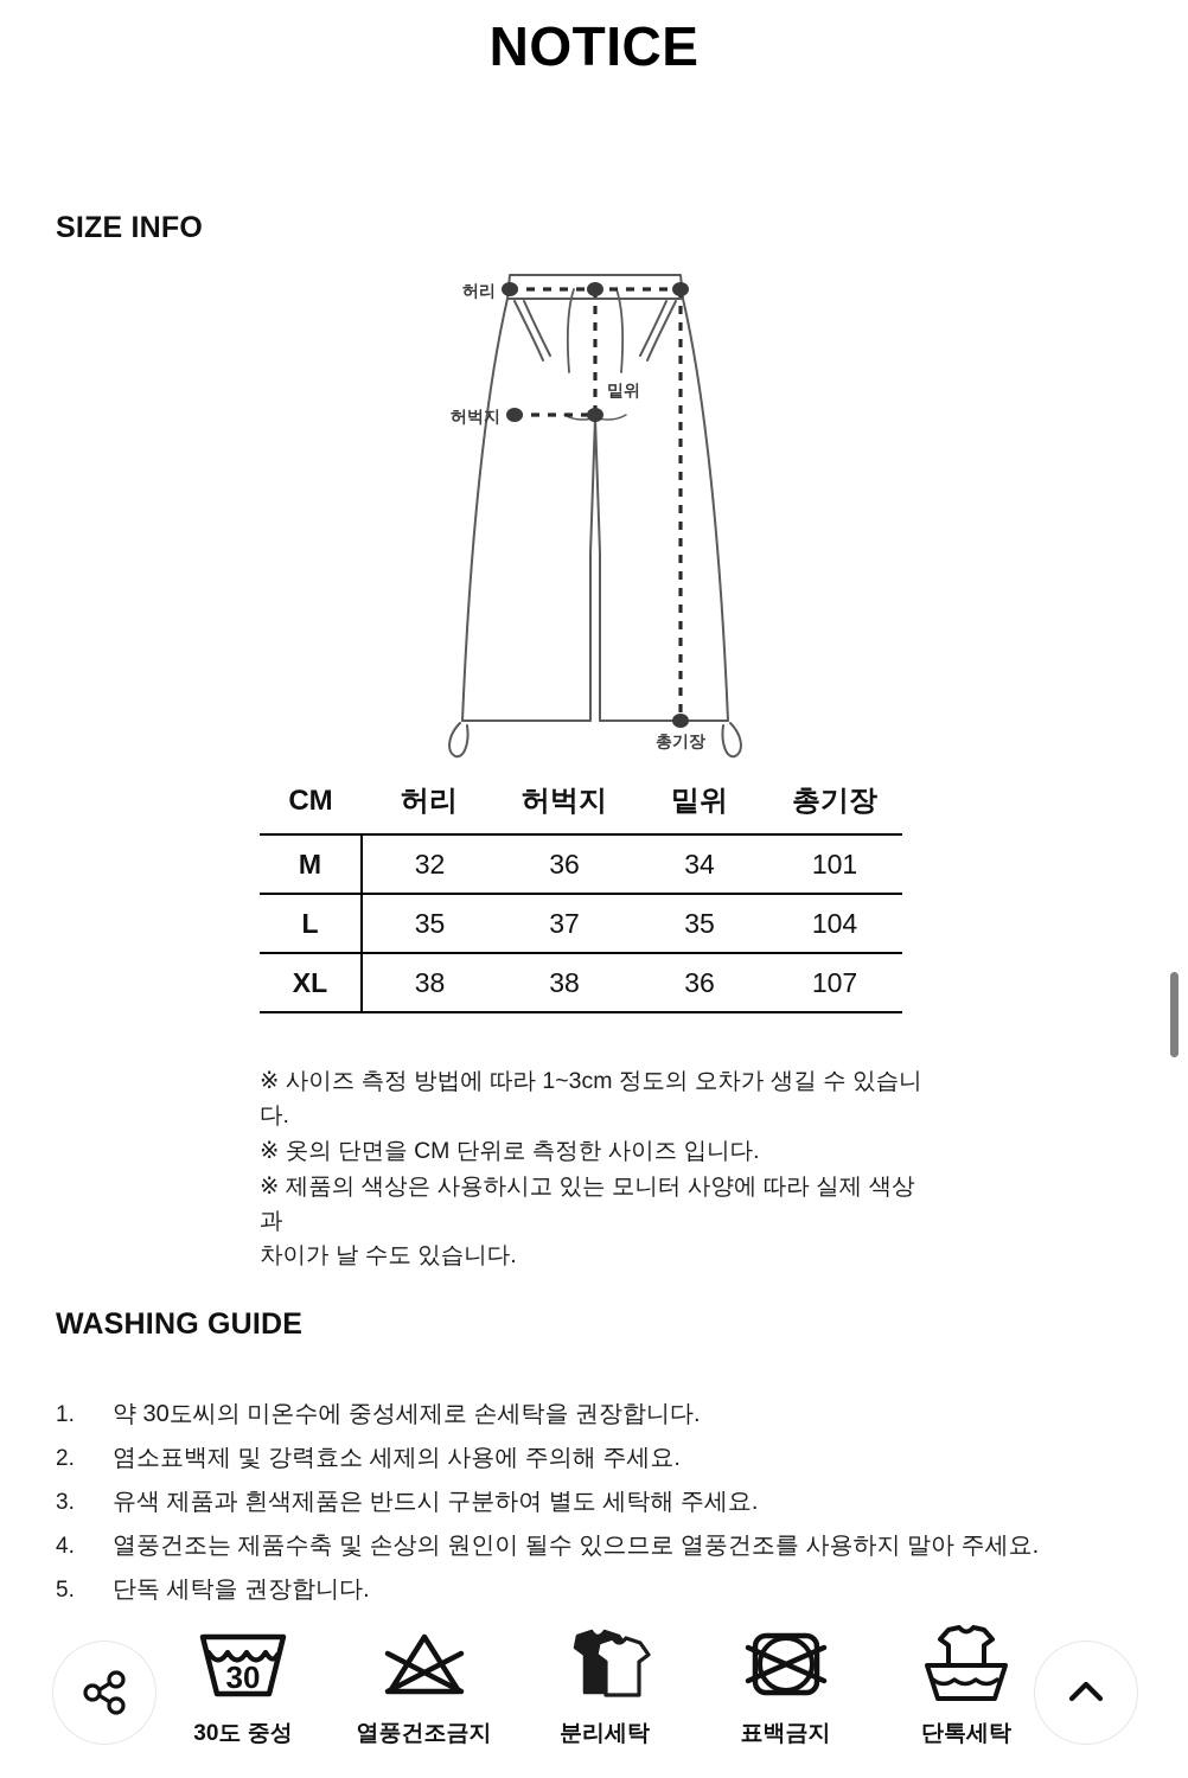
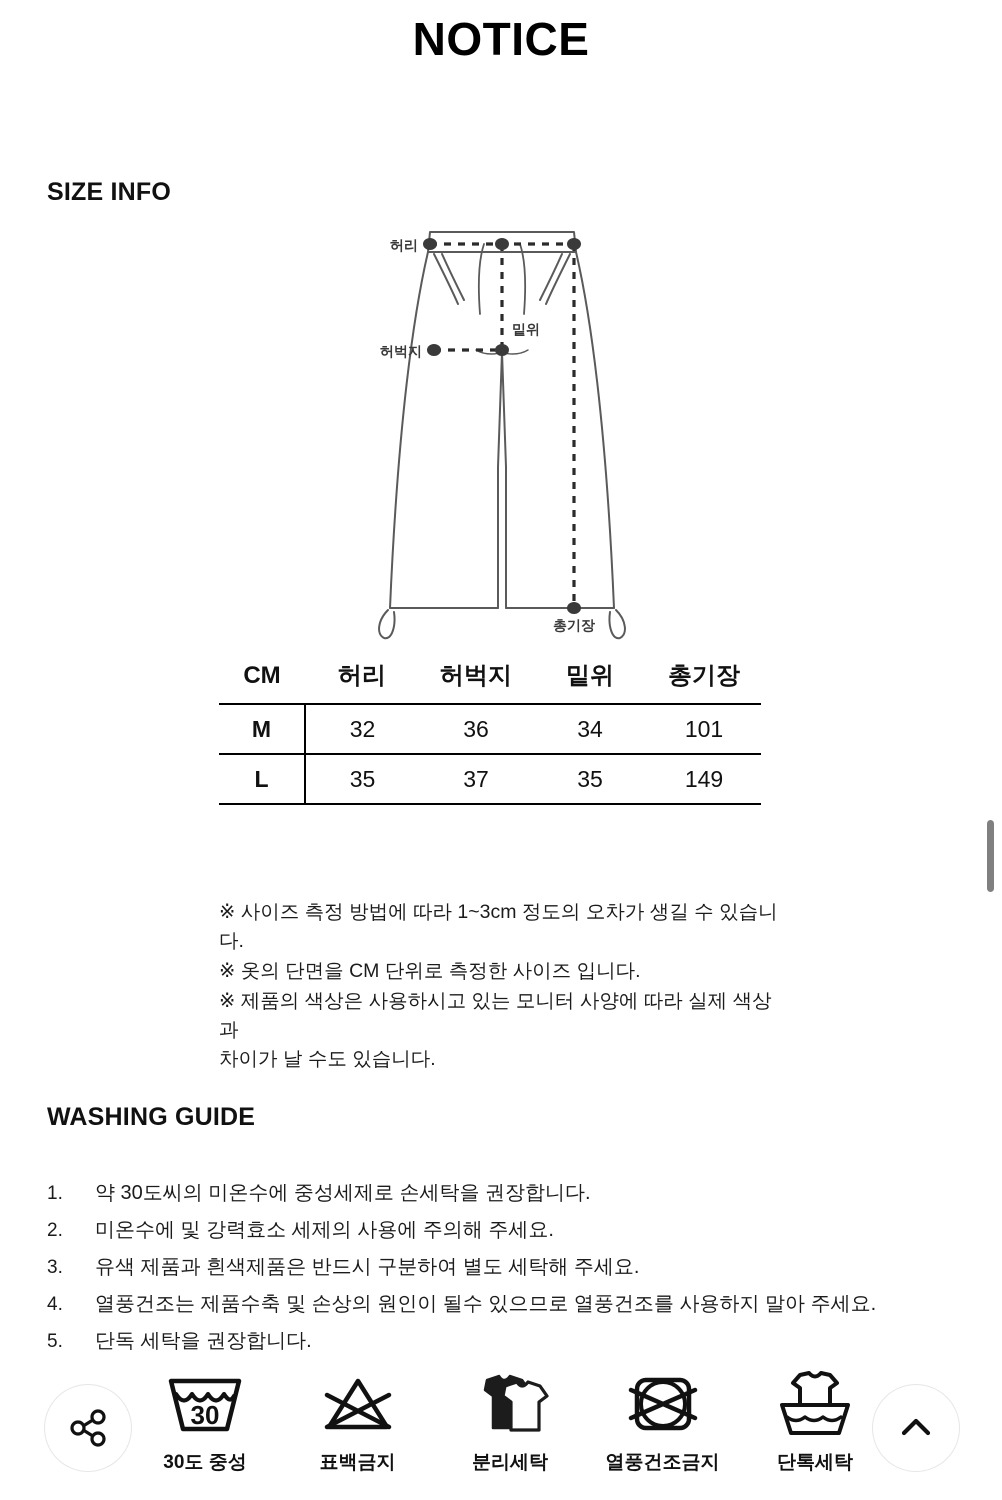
  NOTICE
  SIZE INFO
  허리
  밑위
  허벅지
  총기장
  CM	허리	허벅지	밑위	총기장
  M	32	36	34	101
- L	35	37	35	104
+ L	35	37	35	149
- XL	38	38	36	107
  ※ 사이즈 측정 방법에 따라 1~3cm 정도의 오차가 생길 수 있습니다.
  ※ 옷의 단면을 CM 단위로 측정한 사이즈 입니다.
  ※ 제품의 색상은 사용하시고 있는 모니터 사양에 따라 실제 색상과
  차이가 날 수도 있습니다.
  WASHING GUIDE
  1.
  약 30도씨의 미온수에 중성세제로 손세탁을 권장합니다.
  2.
- 염소표백제 및 강력효소 세제의 사용에 주의해 주세요.
+ 미온수에 및 강력효소 세제의 사용에 주의해 주세요.
  3.
  유색 제품과 흰색제품은 반드시 구분하여 별도 세탁해 주세요.
  4.
  열풍건조는 제품수축 및 손상의 원인이 될수 있으므로 열풍건조를 사용하지 말아 주세요.
  5.
  단독 세탁을 권장합니다.
  30
  30도 중성
- 열풍건조금지
+ 표백금지
  분리세탁
- 표백금지
+ 열풍건조금지
  단톡세탁
